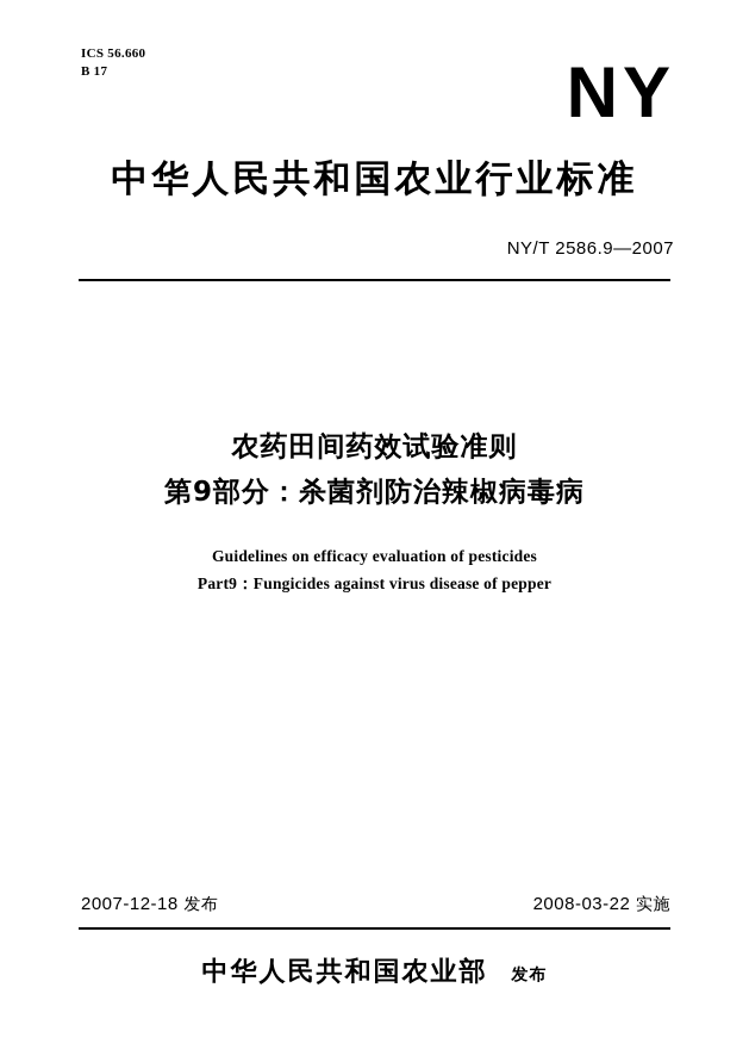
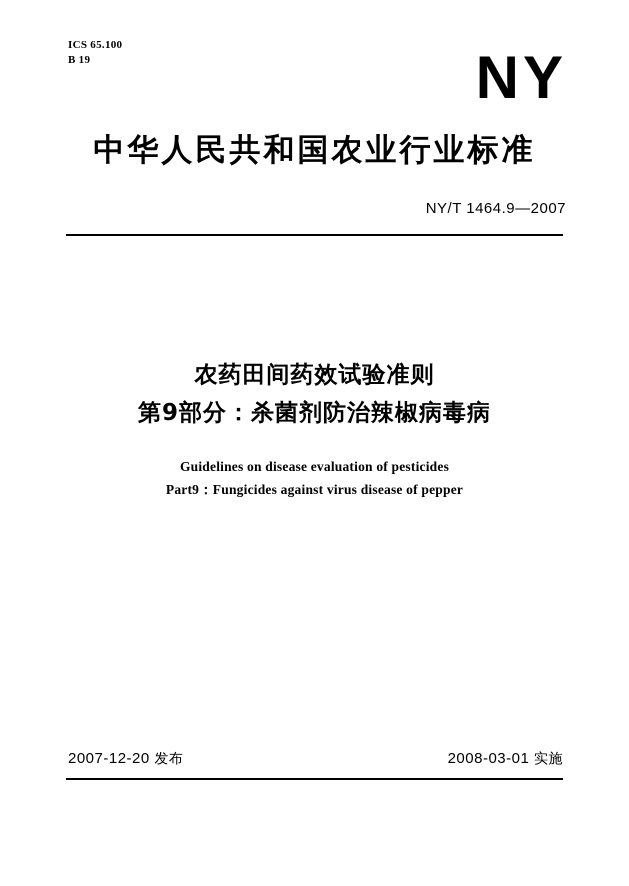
- ICS 56.660
+ ICS 65.100
- B 17
+ B 19
  NY
  中华人民共和国农业行业标准
- NY/T 2586.9—2007
+ NY/T 1464.9—2007
  农药田间药效试验准则
  第9部分：杀菌剂防治辣椒病毒病
- Guidelines on efficacy evaluation of pesticides
+ Guidelines on disease evaluation of pesticides
  Part9：Fungicides against virus disease of pepper
- 2007-12-18 发布
+ 2007-12-20 发布
- 2008-03-22 实施
+ 2008-03-01 实施
- 中华人民共和国农业部 发布
